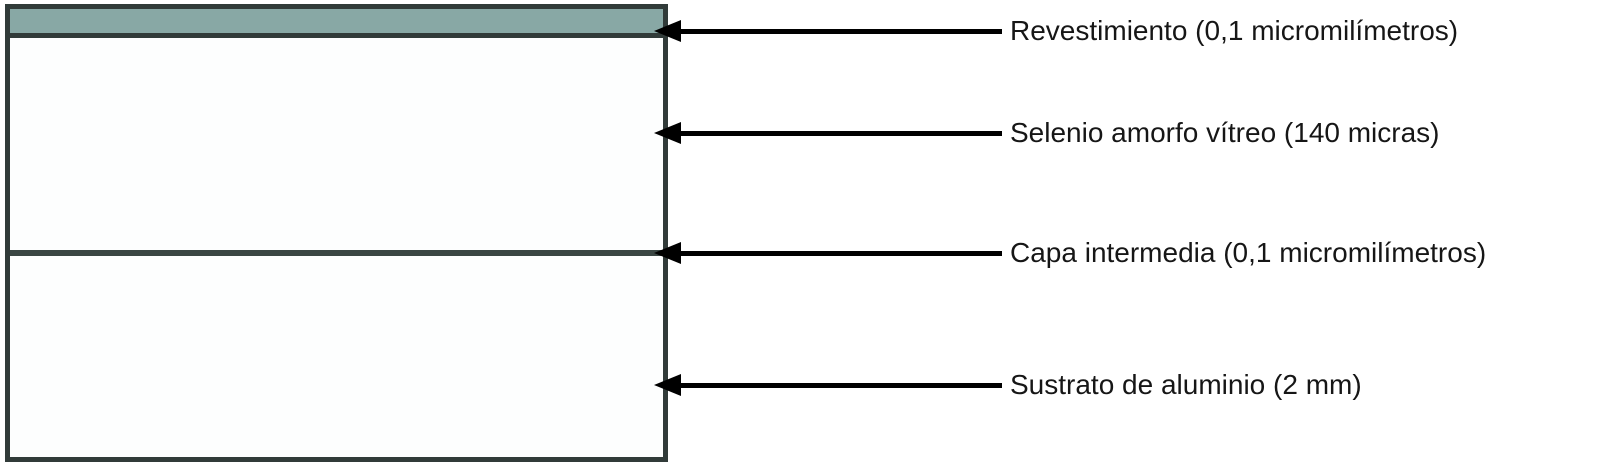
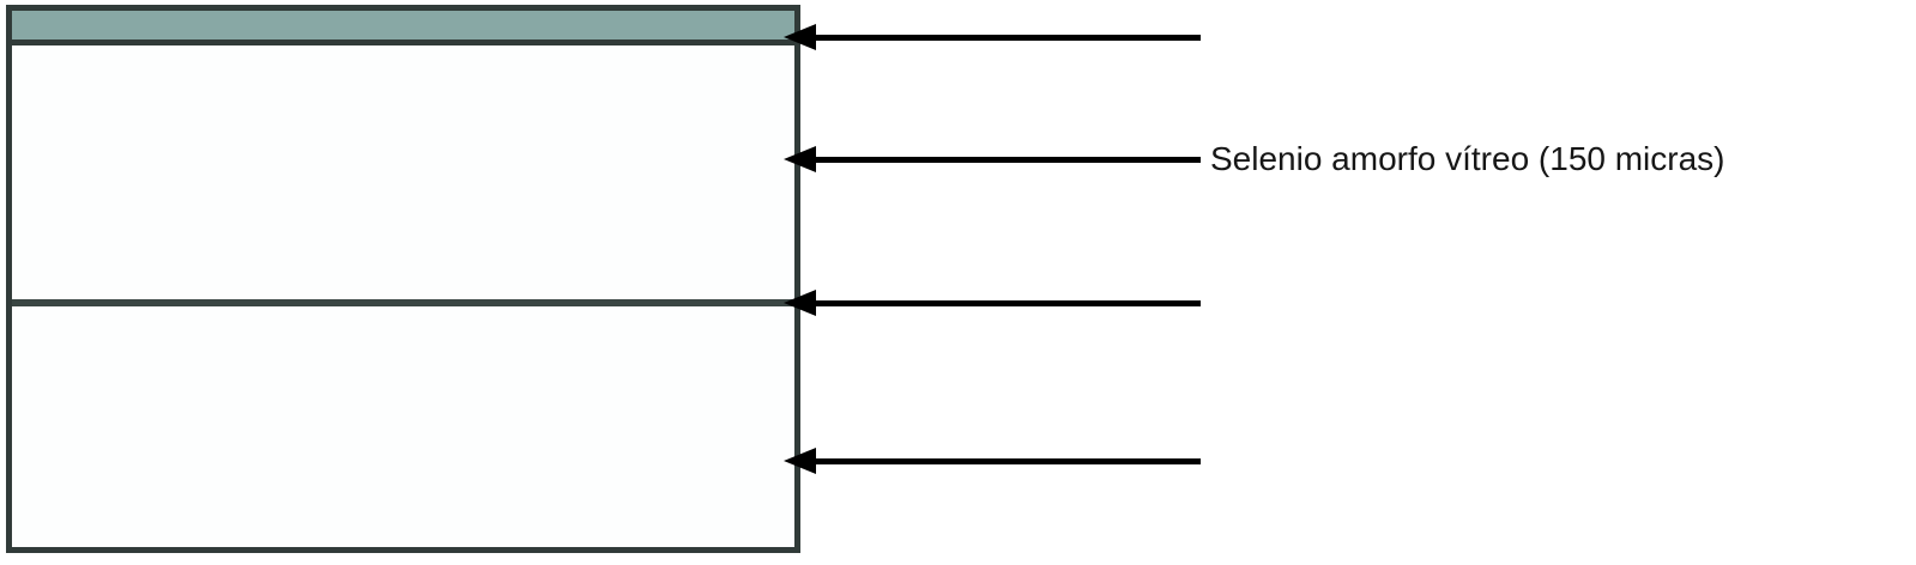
- Revestimiento (0,1 micromilímetros)
- Selenio amorfo vítreo (140 micras)
+ Selenio amorfo vítreo (150 micras)
- Capa intermedia (0,1 micromilímetros)
- Sustrato de aluminio (2 mm)
